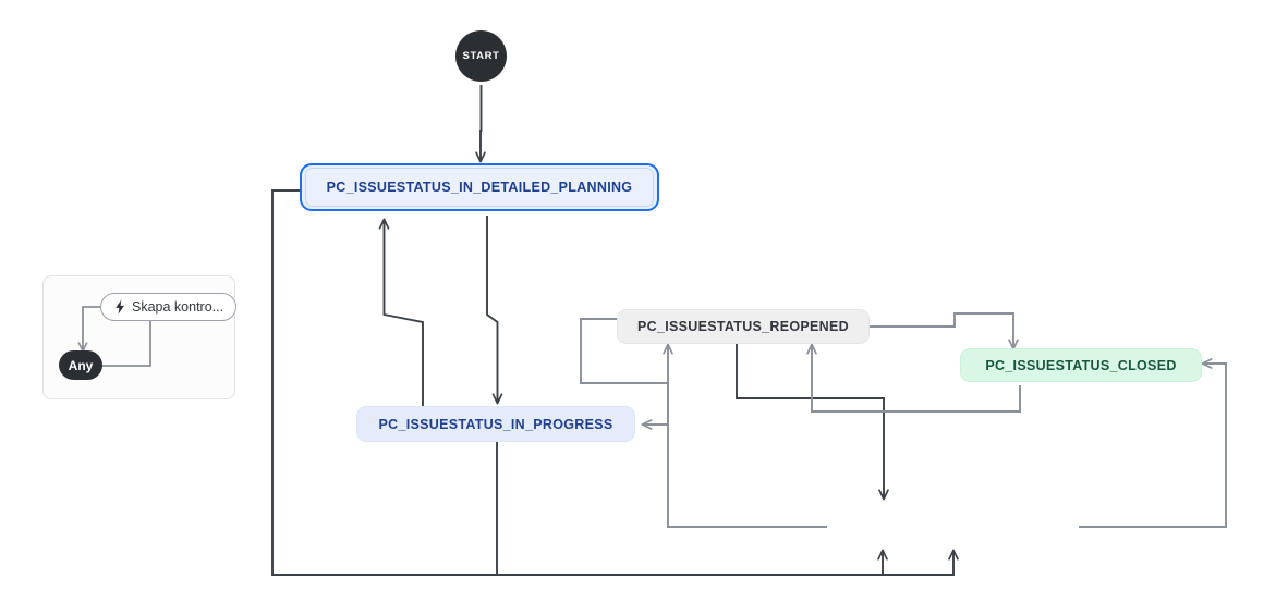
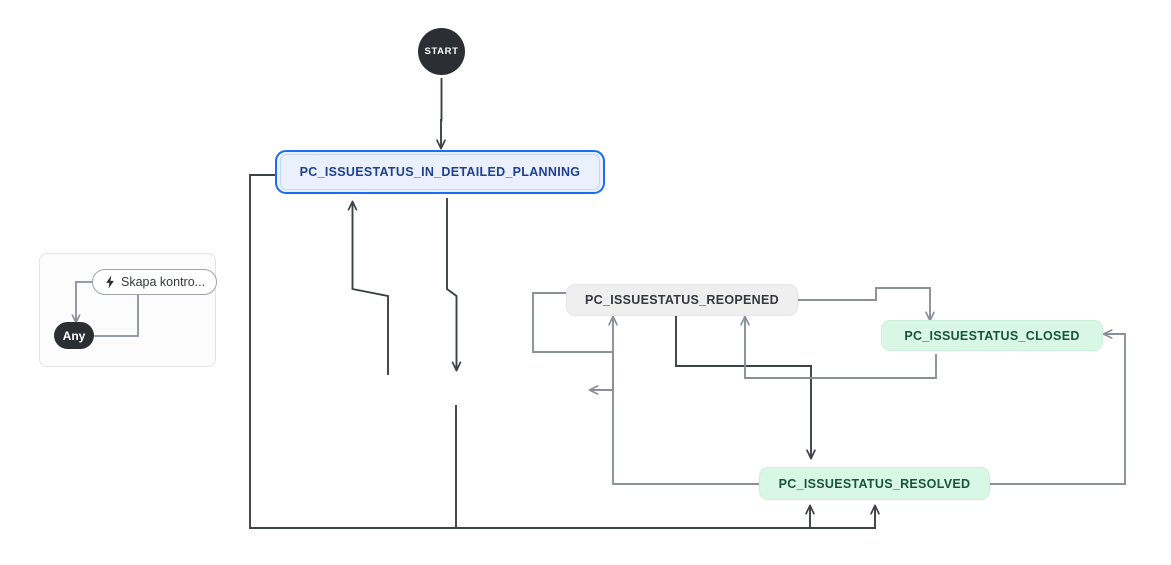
  START
  PC_ISSUESTATUS_IN_DETAILED_PLANNING
- PC_ISSUESTATUS_IN_PROGRESS
  PC_ISSUESTATUS_REOPENED
  PC_ISSUESTATUS_CLOSED
+ PC_ISSUESTATUS_RESOLVED
  Skapa kontro...
  Any
